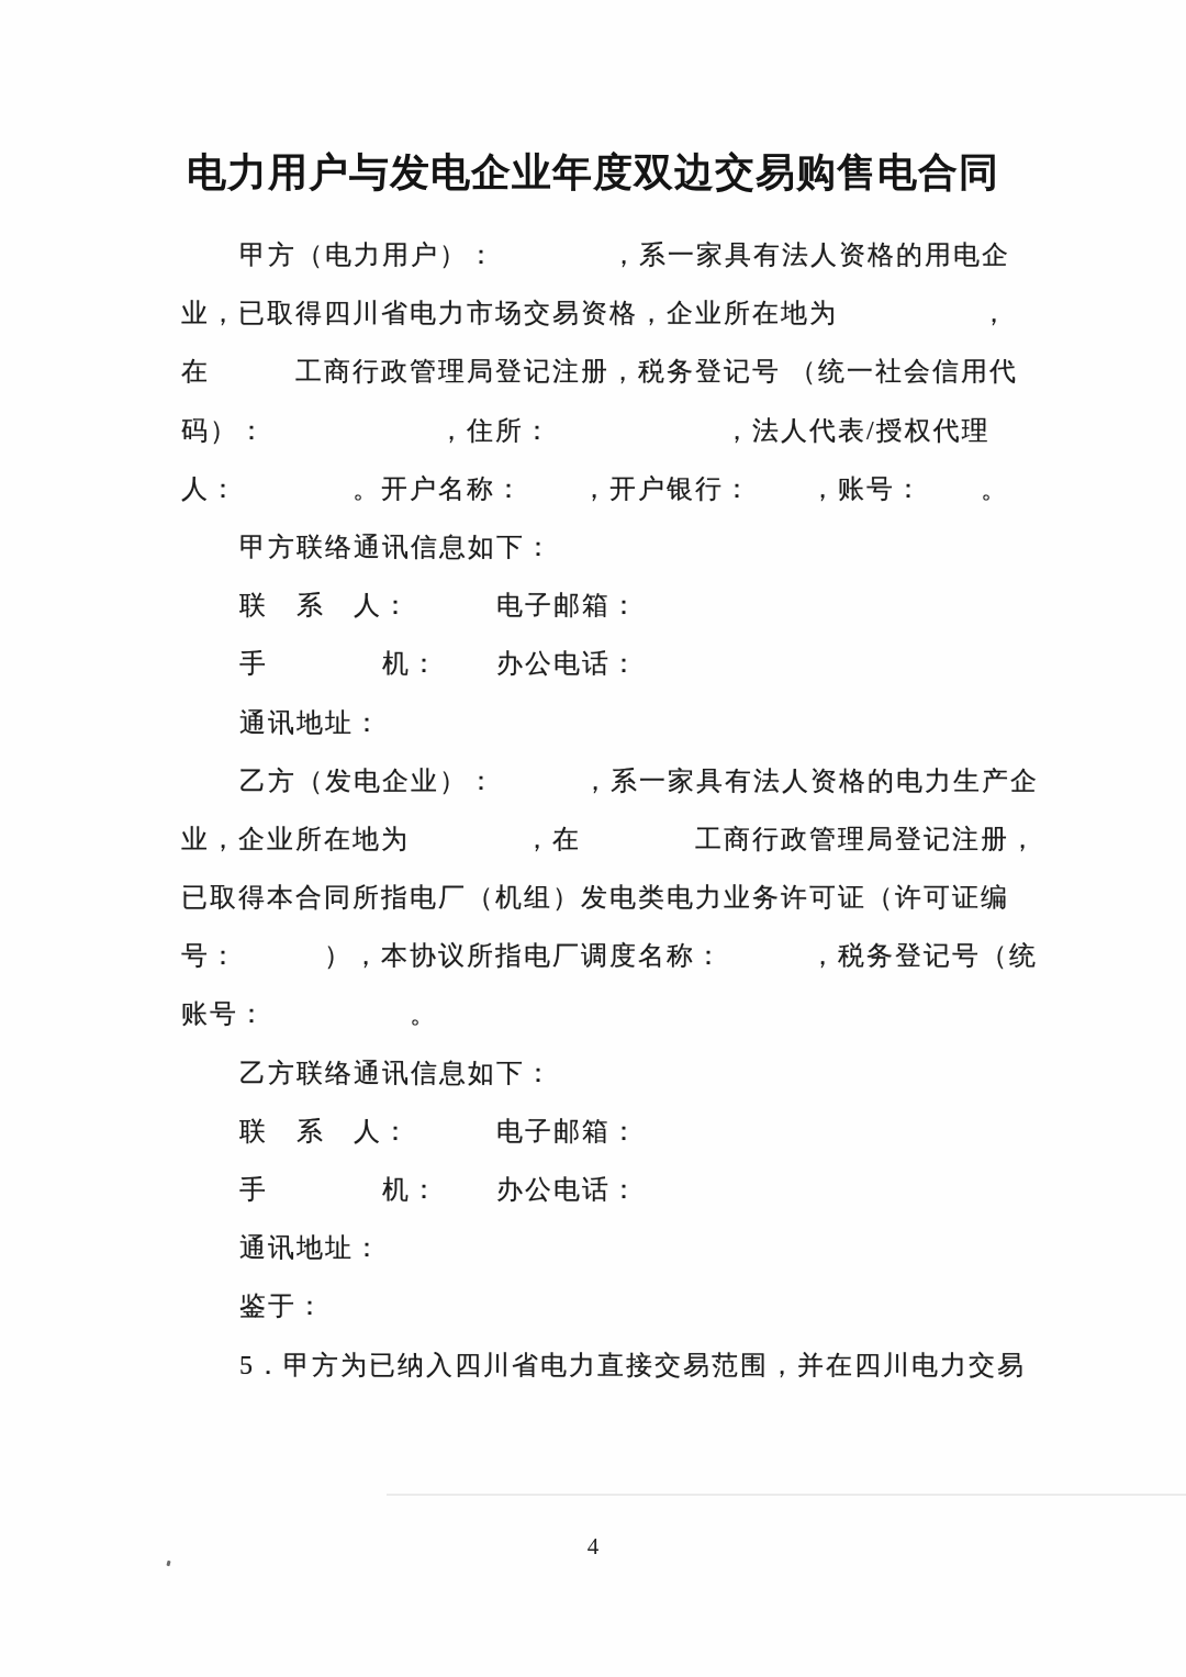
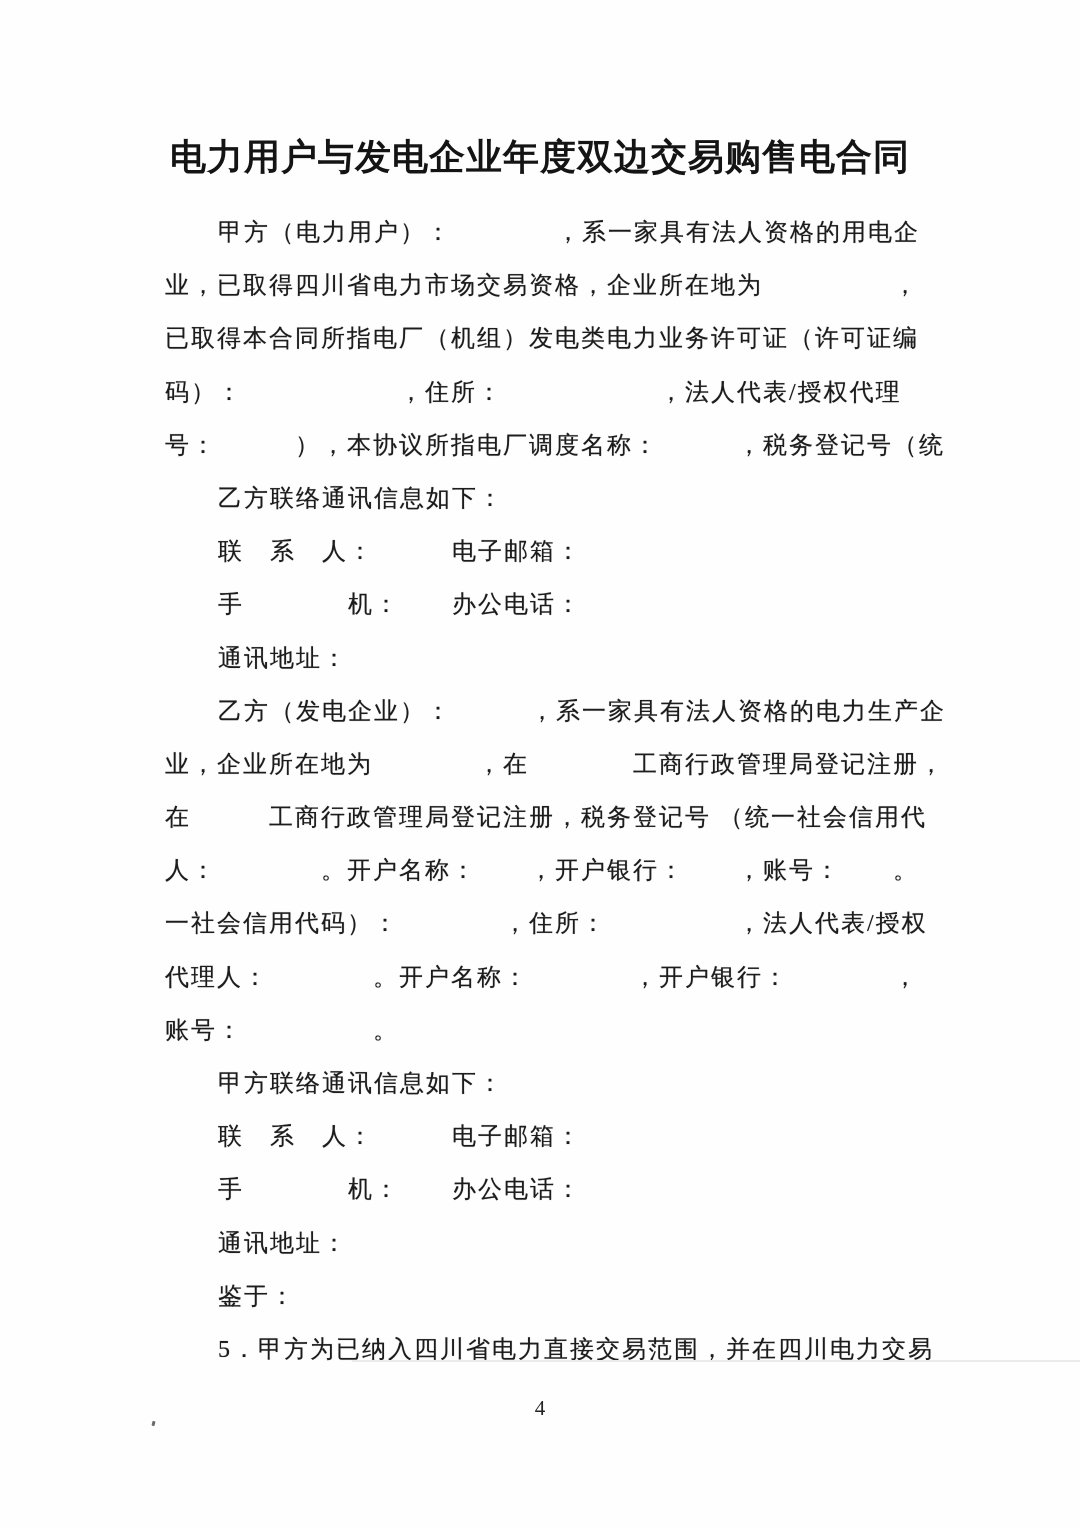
  电力用户与发电企业年度双边交易购售电合同
  甲方（电力用户）： ，系一家具有法人资格的用电企
  业，已取得四川省电力市场交易资格，企业所在地为 ，
- 在 工商行政管理局登记注册，税务登记号 （统一社会信用代
+ 已取得本合同所指电厂（机组）发电类电力业务许可证（许可证编
  码）： ，住所： ，法人代表/授权代理
- 人： 。开户名称： ，开户银行： ，账号： 。
+ 号： ），本协议所指电厂调度名称： ，税务登记号（统
- 甲方联络通讯信息如下：
+ 乙方联络通讯信息如下：
  联 系 人： 电子邮箱：
  手 机： 办公电话：
  通讯地址：
  乙方（发电企业）： ，系一家具有法人资格的电力生产企
  业，企业所在地为 ，在 工商行政管理局登记注册，
- 已取得本合同所指电厂（机组）发电类电力业务许可证（许可证编
+ 在 工商行政管理局登记注册，税务登记号 （统一社会信用代
- 号： ），本协议所指电厂调度名称： ，税务登记号（统
+ 人： 。开户名称： ，开户银行： ，账号： 。
+ 一社会信用代码）： ，住所： ，法人代表/授权
+ 代理人： 。开户名称： ，开户银行： ，
  账号： 。
- 乙方联络通讯信息如下：
+ 甲方联络通讯信息如下：
  联 系 人： 电子邮箱：
  手 机： 办公电话：
  通讯地址：
  鉴于：
  5．甲方为已纳入四川省电力直接交易范围，并在四川电力交易
  4
